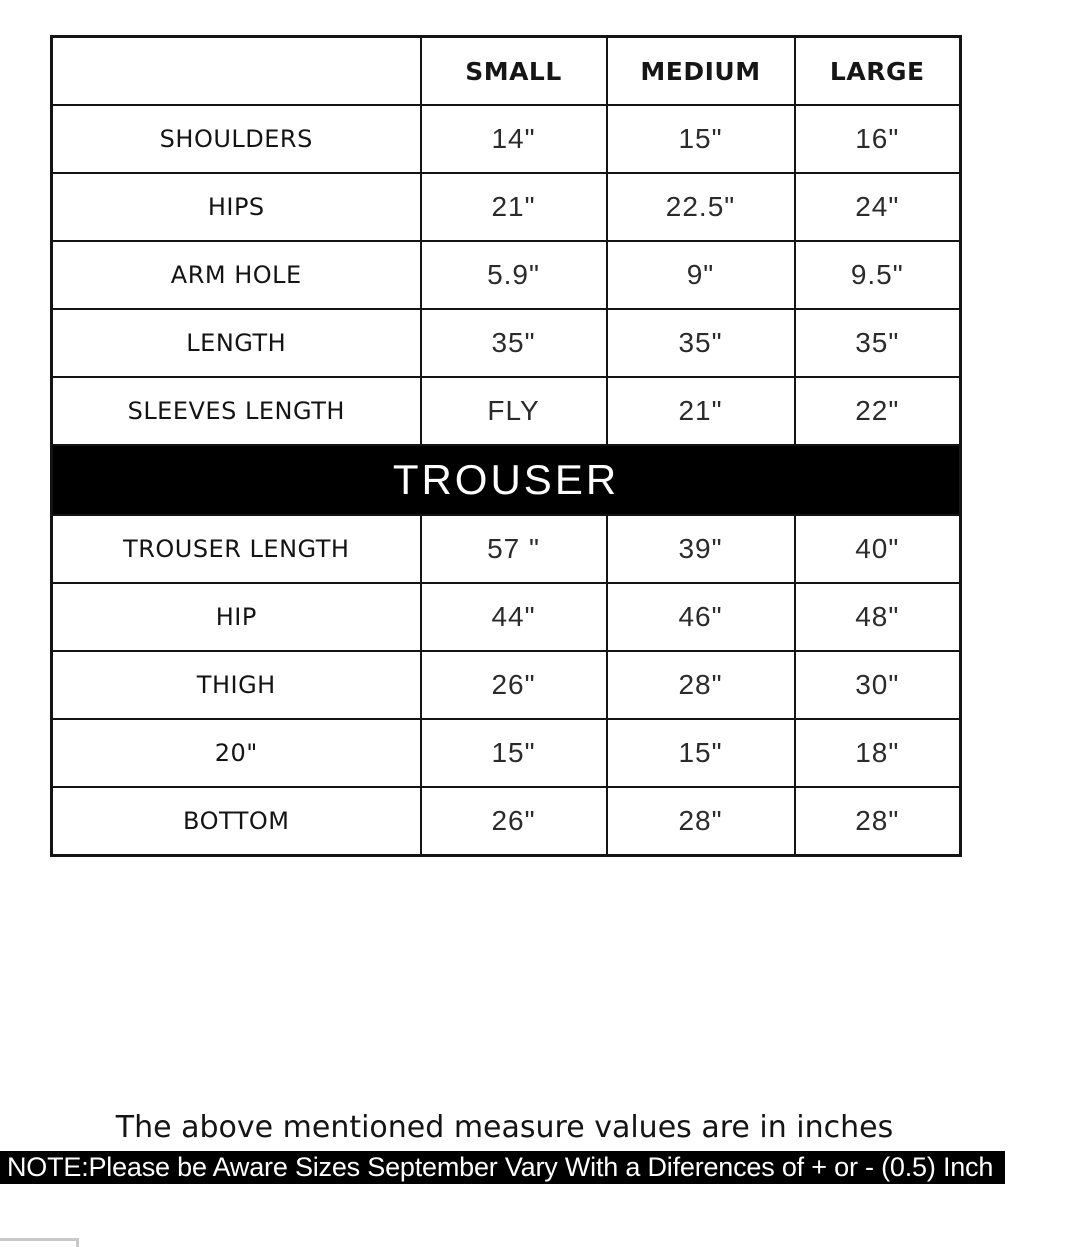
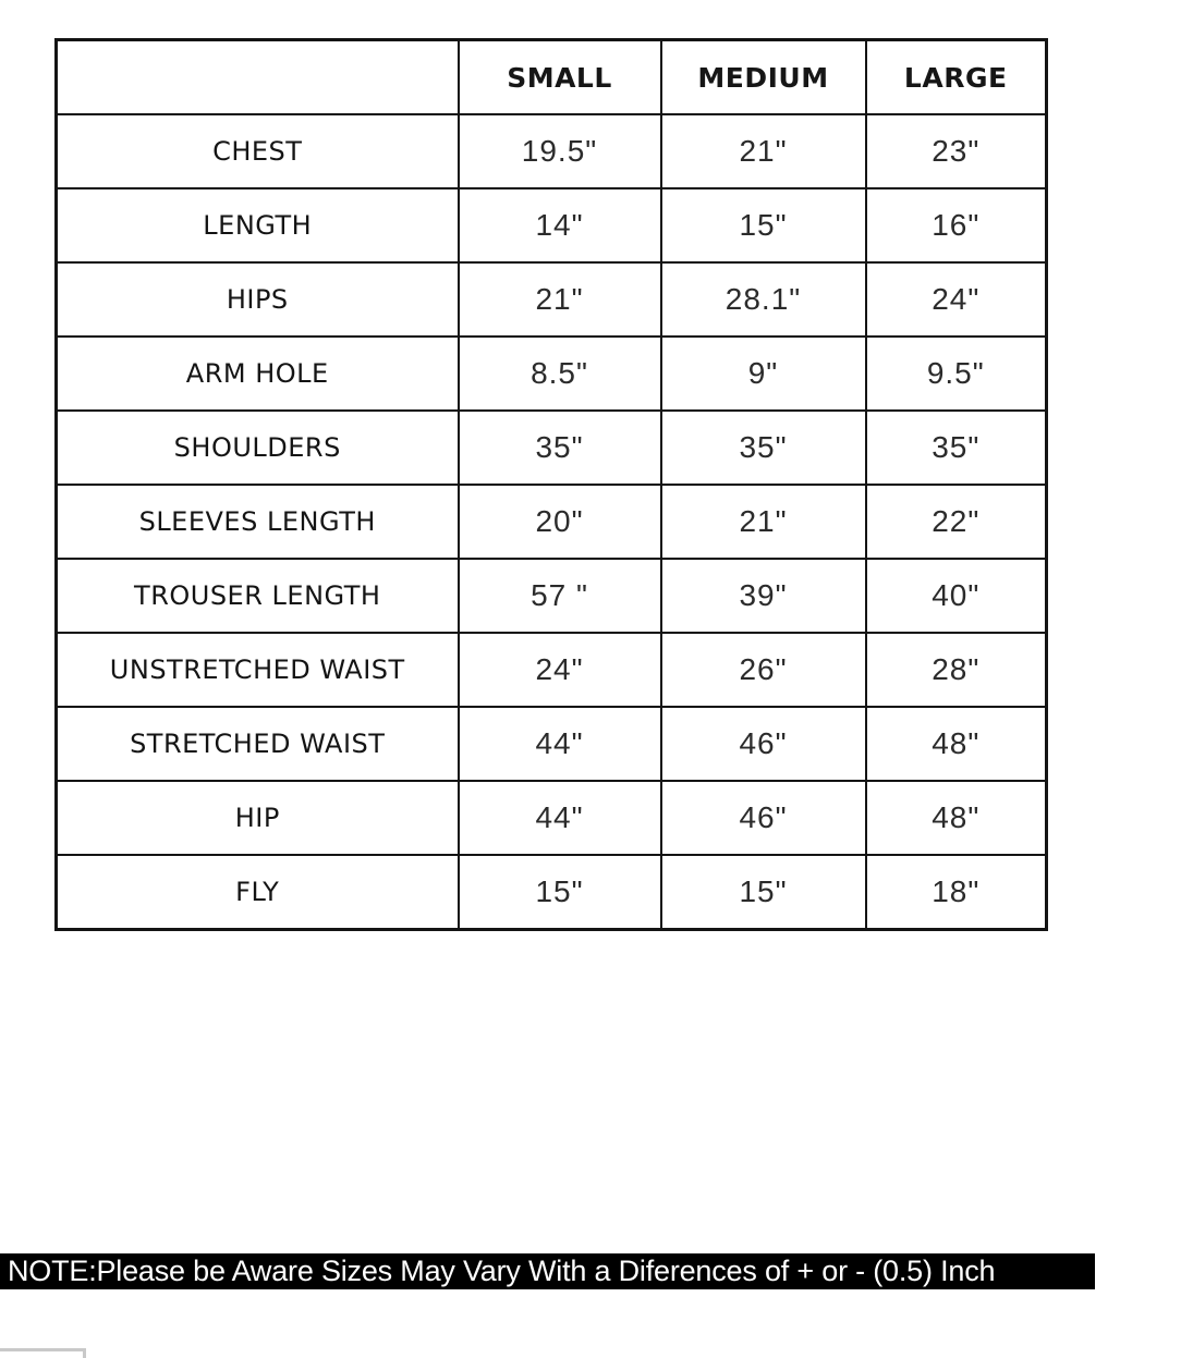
  	SMALL	MEDIUM	LARGE
+ CHEST	19.5"	21"	23"
- SHOULDERS	14"	15"	16"
+ LENGTH	14"	15"	16"
- HIPS	21"	22.5"	24"
+ HIPS	21"	28.1"	24"
- ARM HOLE	5.9"	9"	9.5"
+ ARM HOLE	8.5"	9"	9.5"
- LENGTH	35"	35"	35"
+ SHOULDERS	35"	35"	35"
- SLEEVES LENGTH	FLY	21"	22"
+ SLEEVES LENGTH	20"	21"	22"
- TROUSER
  TROUSER LENGTH	57 "	39"	40"
+ UNSTRETCHED WAIST	24"	26"	28"
+ STRETCHED WAIST	44"	46"	48"
  HIP	44"	46"	48"
- THIGH	26"	28"	30"
- 20"	15"	15"	18"
+ FLY	15"	15"	18"
- BOTTOM	26"	28"	28"
- The above mentioned measure values are in inches
- NOTE:Please be Aware Sizes September Vary With a Diferences of + or - (0.5) Inch
+ NOTE:Please be Aware Sizes May Vary With a Diferences of + or - (0.5) Inch
